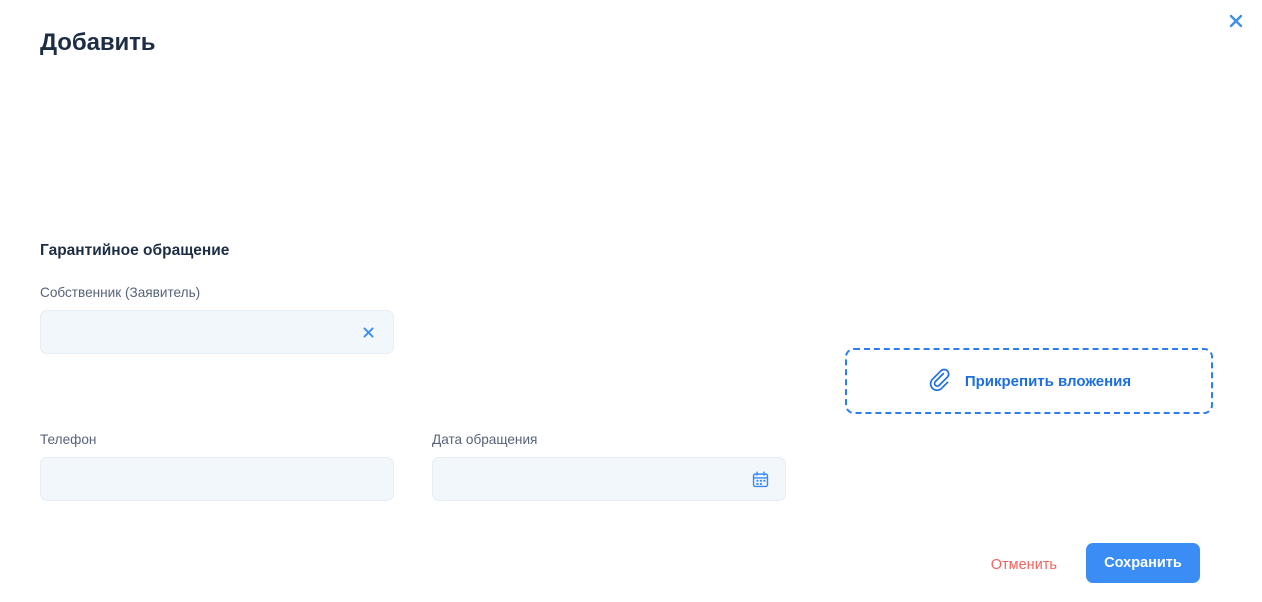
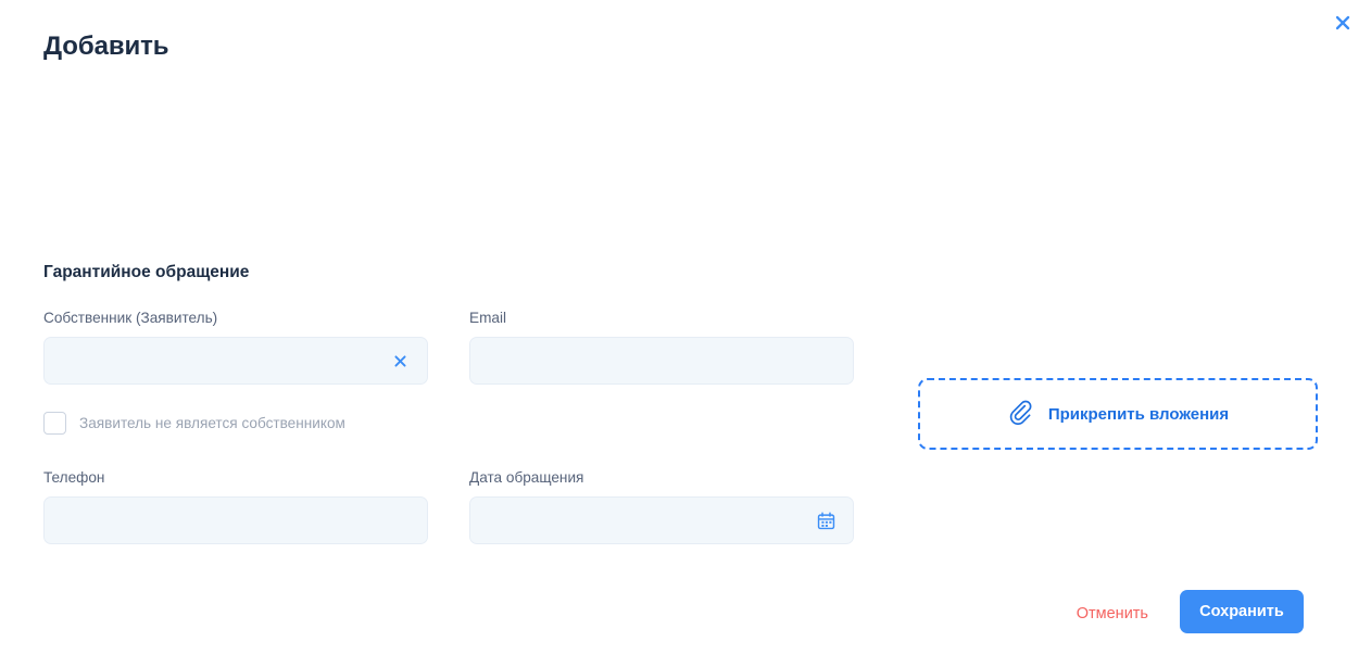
  Добавить
  Гарантийное обращение
  Собственник (Заявитель)
+ Email
+ Заявитель не является собственником
  Телефон
  Дата обращения
  Прикрепить вложения
  Отменить
  Сохранить
